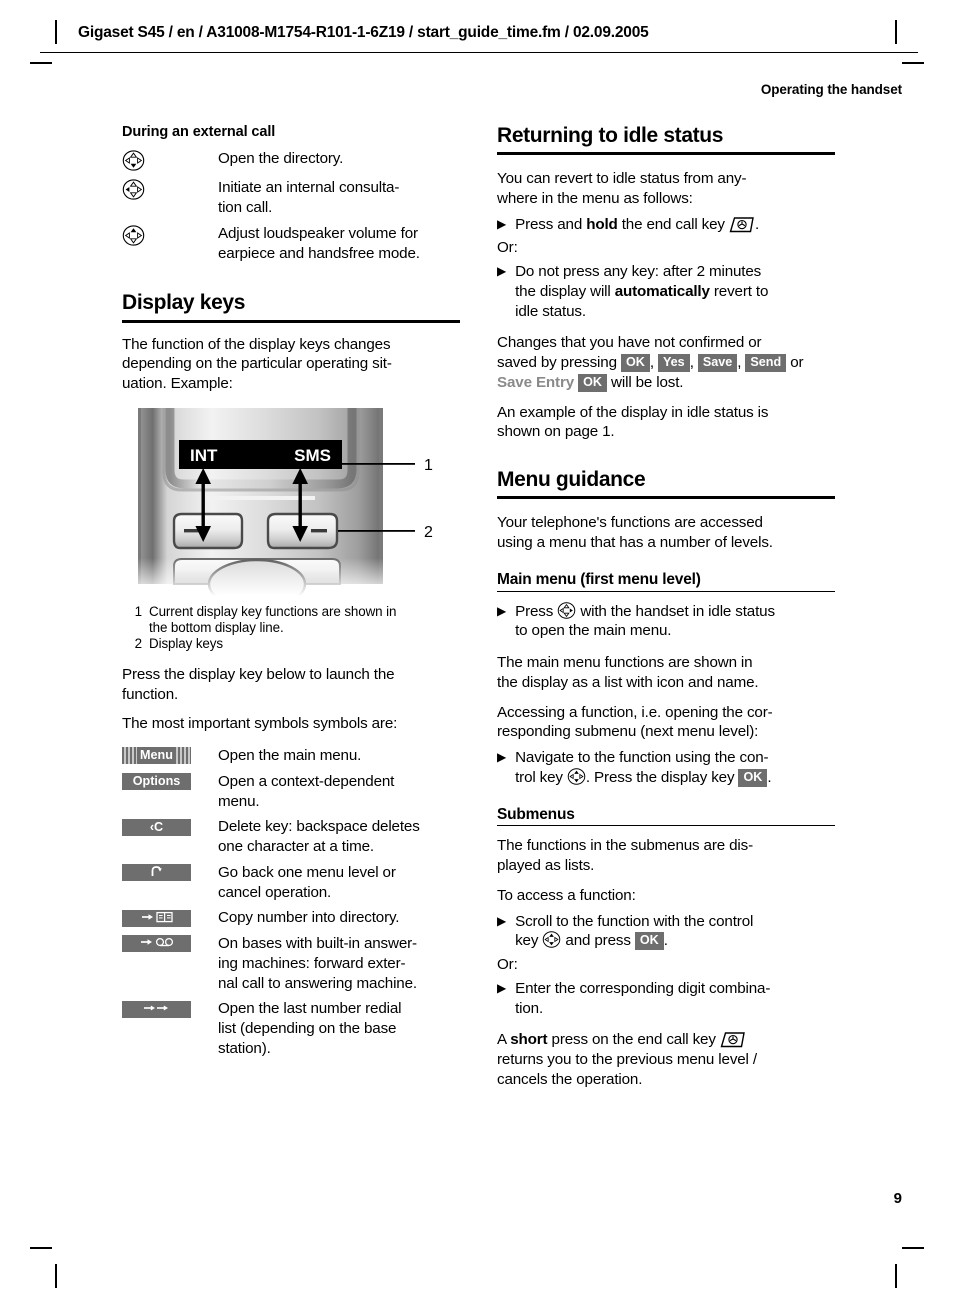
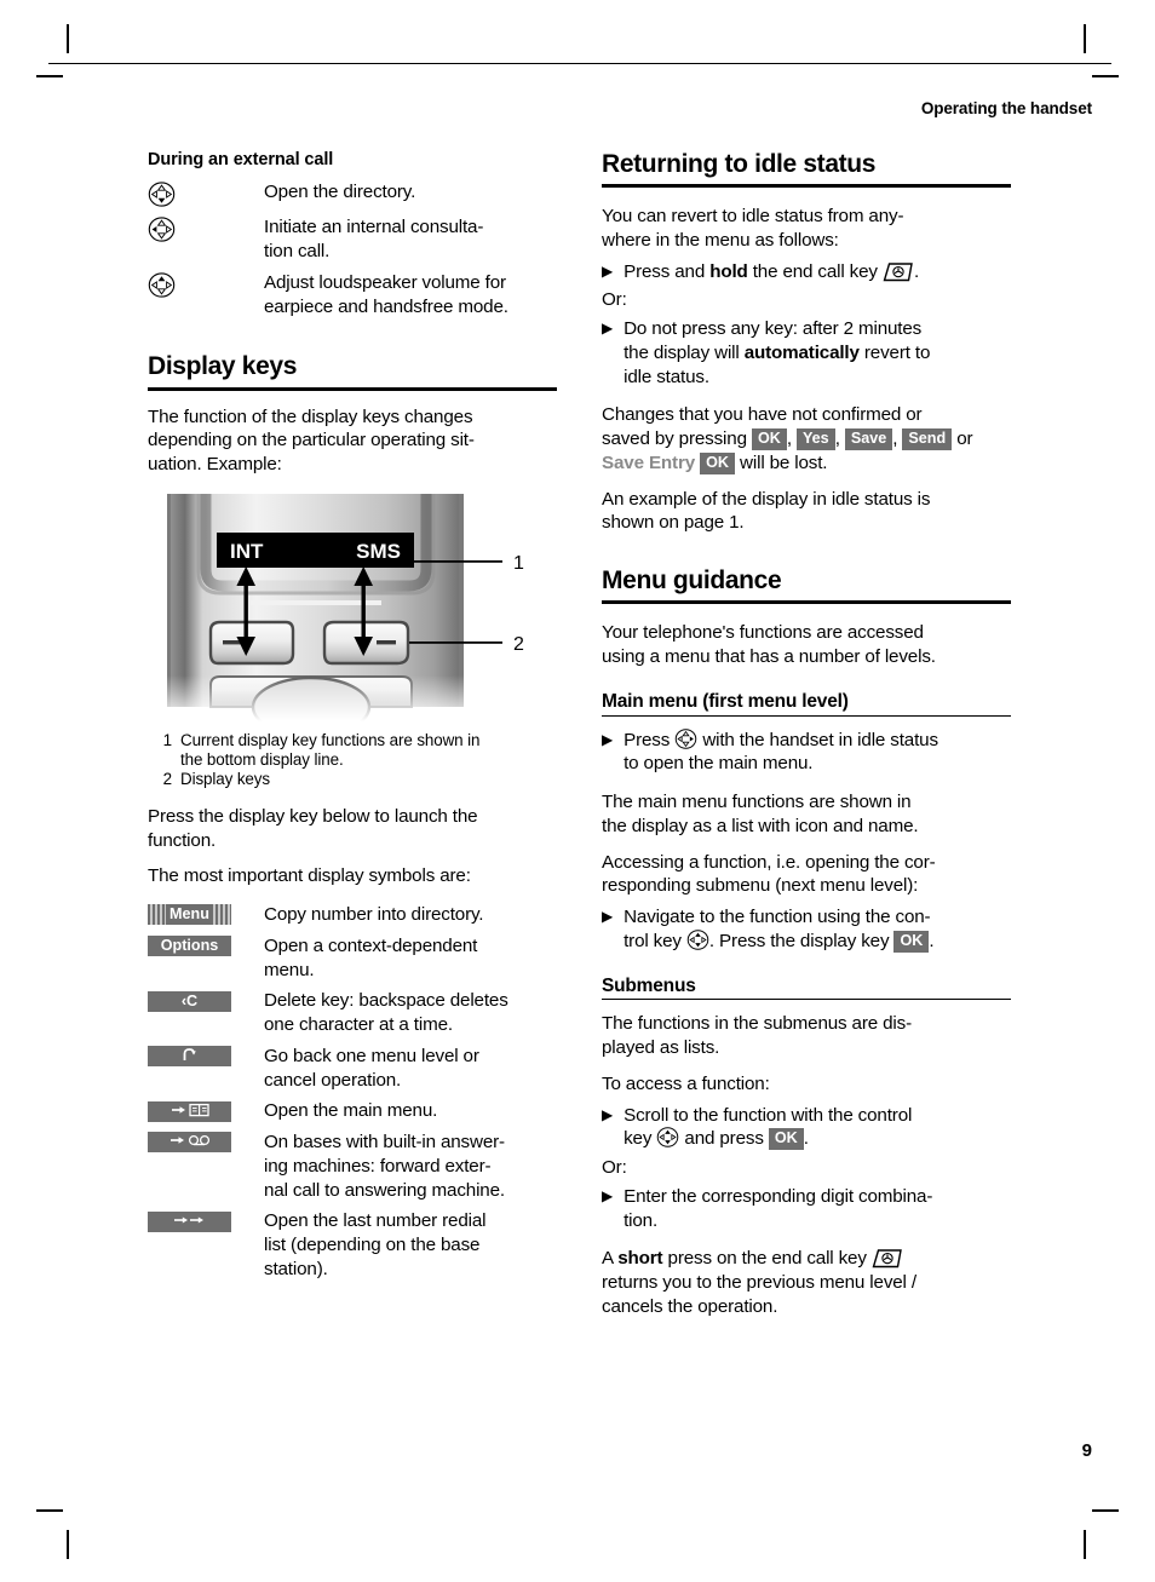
- Gigaset S45 / en / A31008-M1754-R101-1-6Z19 / start_guide_time.fm / 02.09.2005
  Operating the handset
  During an external call
  Open the directory.
  Initiate an internal consulta-
  tion call.
  Adjust loudspeaker volume for
  earpiece and handsfree mode.
  Display keys
  The function of the display keys changes
  depending on the particular operating sit-
  uation. Example:
  INT
  SMS
  1
  2
  1
  Current display key functions are shown in
  the bottom display line.
  2
  Display keys
  Press the display key below to launch the
  function.
- The most important symbols symbols are:
+ The most important display symbols are:
  Menu
- Open the main menu.
+ Copy number into directory.
  Options
  Open a context-dependent
  menu.
  ‹C
  Delete key: backspace deletes
  one character at a time.
  Go back one menu level or
  cancel operation.
- Copy number into directory.
+ Open the main menu.
  On bases with built-in answer-
  ing machines: forward exter-
  nal call to answering machine.
  Open the last number redial
  list (depending on the base
  station).
  Returning to idle status
  You can revert to idle status from any-
  where in the menu as follows:
  ▶
  Press and hold the end call key .
  Or:
  ▶
  Do not press any key: after 2 minutes
  the display will automatically revert to
  idle status.
  Changes that you have not confirmed or
  saved by pressing OK , Yes , Save , Send or
  Save Entry OK will be lost.
  An example of the display in idle status is
  shown on page 1.
  Menu guidance
  Your telephone's functions are accessed
  using a menu that has a number of levels.
  Main menu (first menu level)
  ▶
  Press with the handset in idle status
  to open the main menu.
  The main menu functions are shown in
  the display as a list with icon and name.
  Accessing a function, i.e. opening the cor-
  responding submenu (next menu level):
  ▶
  Navigate to the function using the con-
  trol key . Press the display key OK .
  Submenus
  The functions in the submenus are dis-
  played as lists.
  To access a function:
  ▶
  Scroll to the function with the control
  key and press OK .
  Or:
  ▶
  Enter the corresponding digit combina-
  tion.
  A short press on the end call key
  returns you to the previous menu level /
  cancels the operation.
  9
